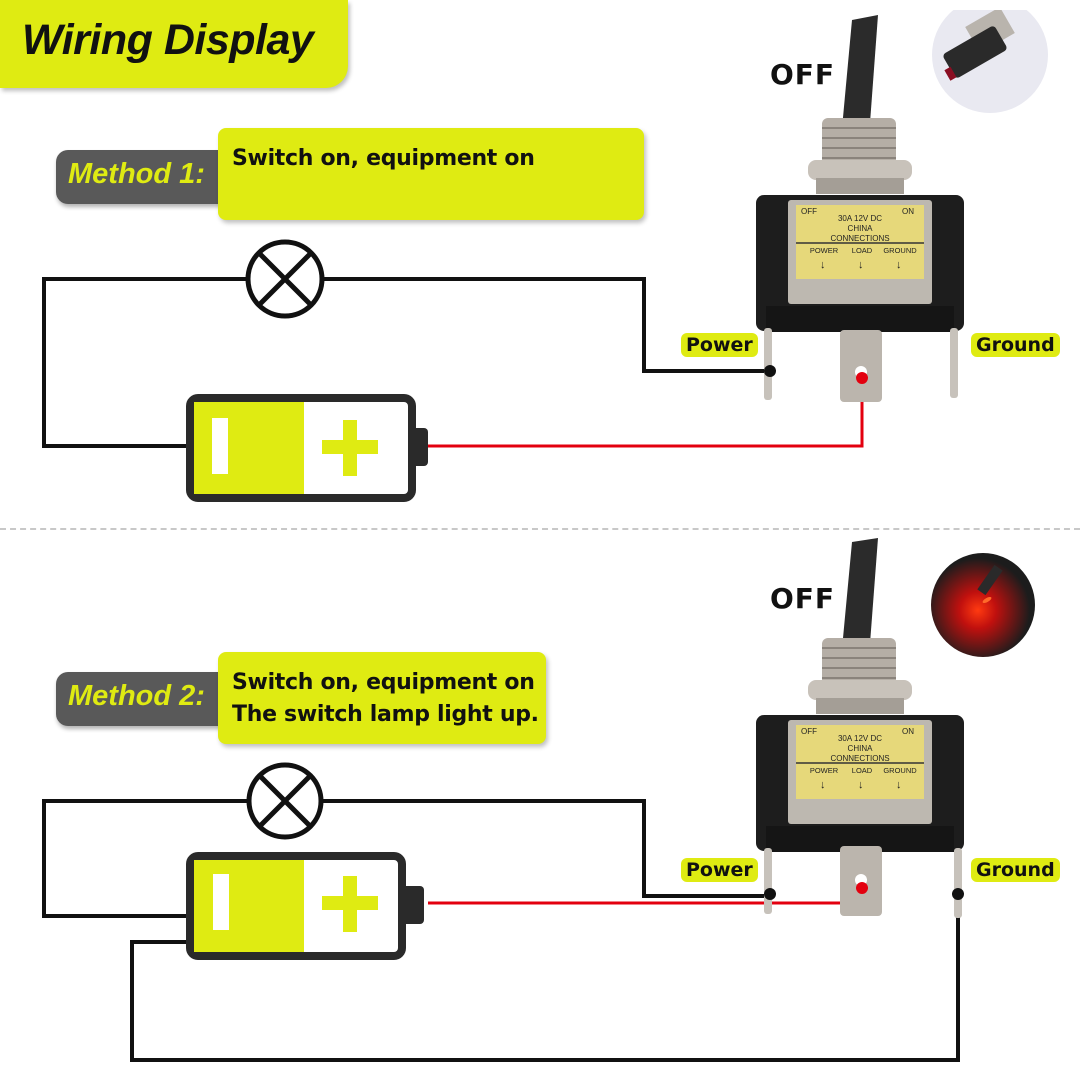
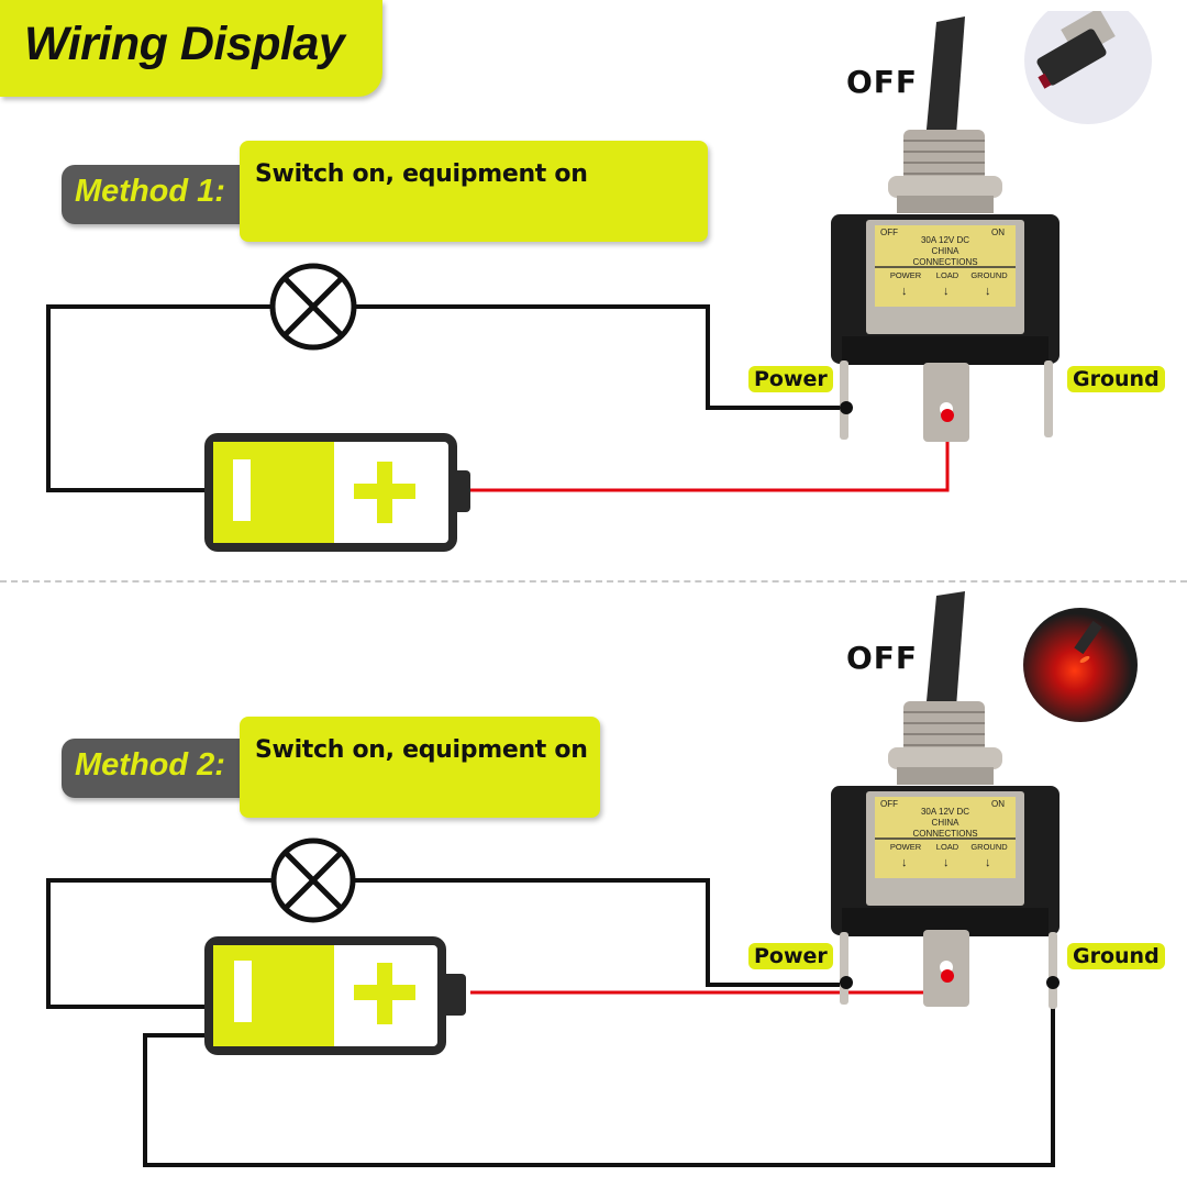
  Wiring Display
  Method 1:
  Switch on, equipment on
  OFF
  OFF
  ON
  30A 12V DC
  CHINA
  CONNECTIONS
  POWER
  LOAD
  GROUND
  ↓
  ↓
  ↓
  Power
  Ground
  Method 2:
  Switch on, equipment on
- The switch lamp light up.
  OFF
  OFF
  ON
  30A 12V DC
  CHINA
  CONNECTIONS
  POWER
  LOAD
  GROUND
  ↓
  ↓
  ↓
  Power
  Ground
